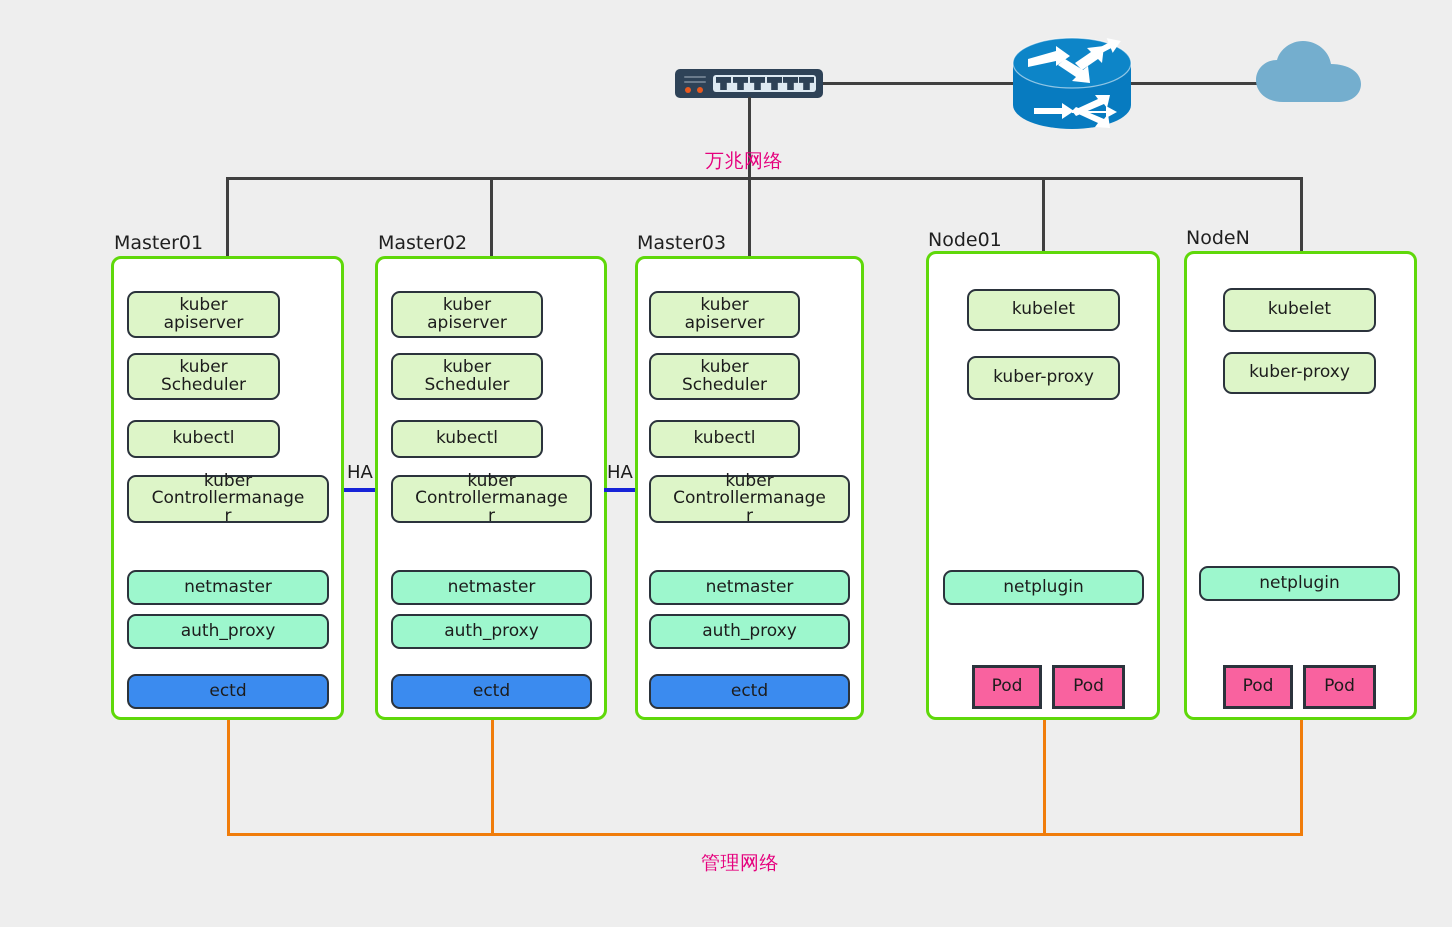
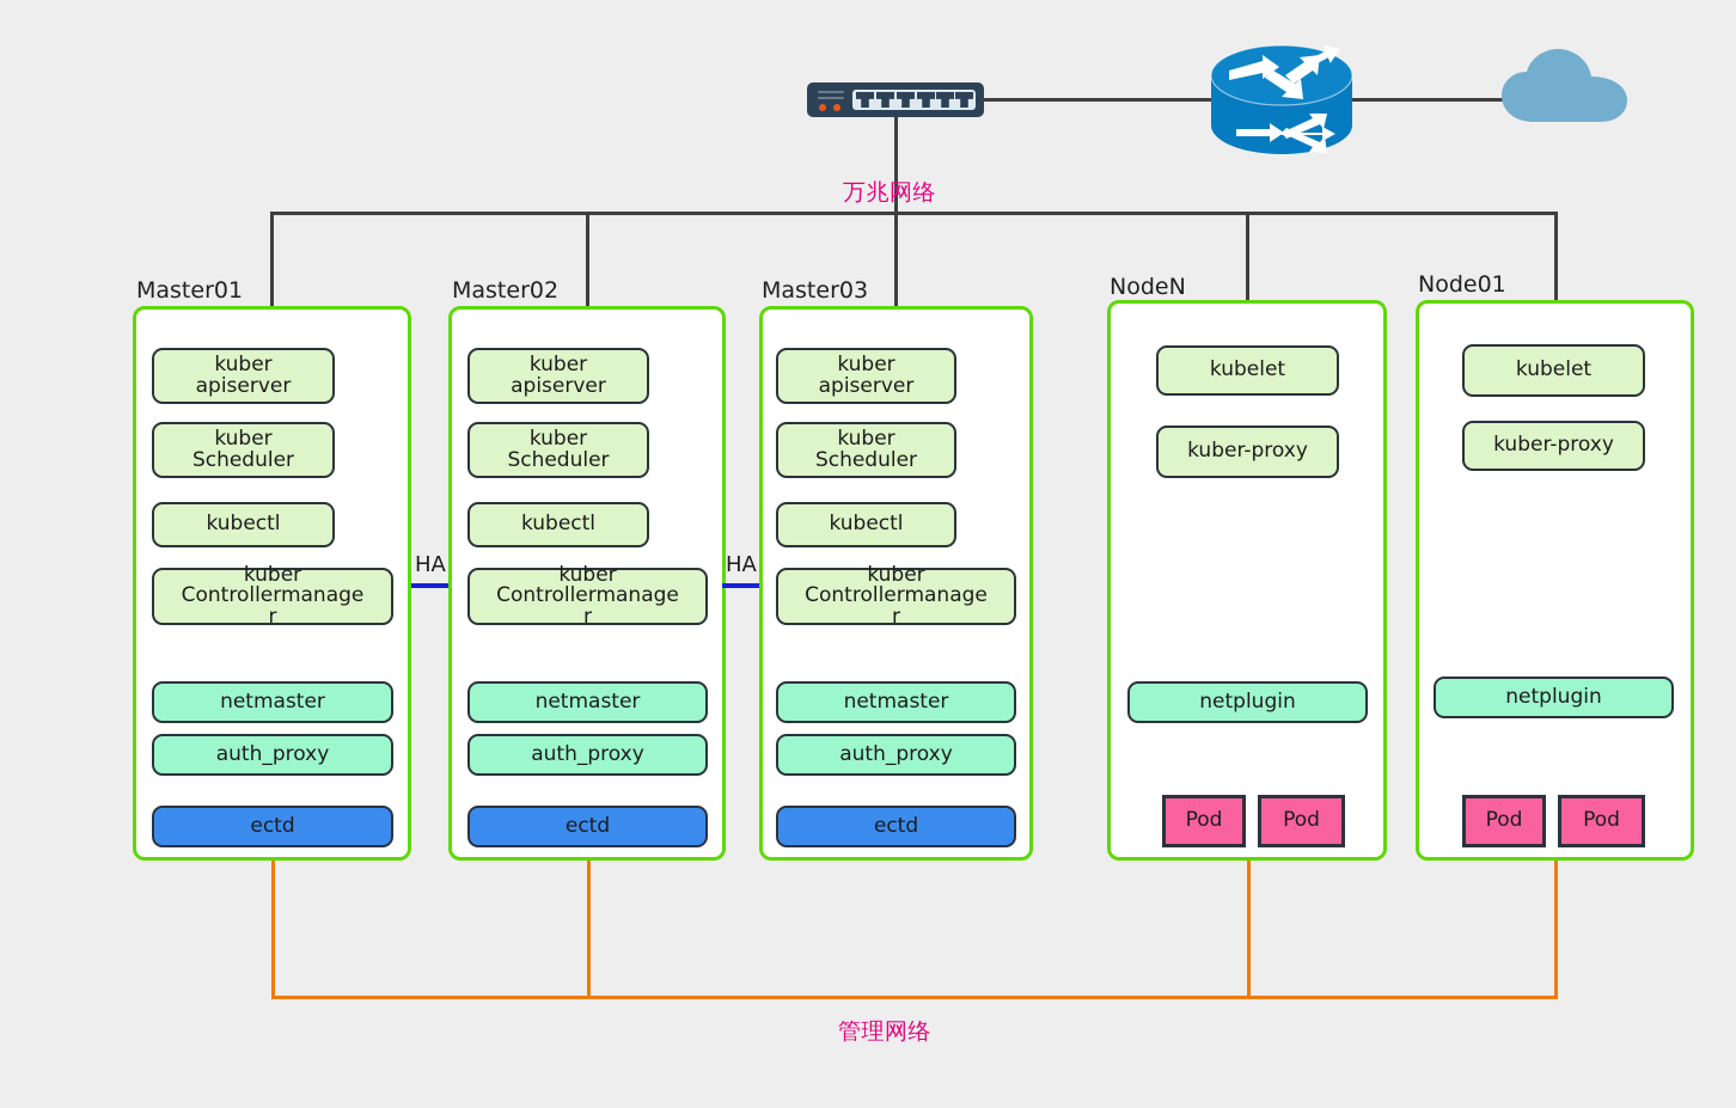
  万兆网络
  Master01
  kuber
  apiserver
  kuber
  Scheduler
  kubectl
  kuber
  Controllermanage
  r
  netmaster
  auth_proxy
  ectd
  HA
  Master02
  kuber
  apiserver
  kuber
  Scheduler
  kubectl
  kuber
  Controllermanage
  r
  netmaster
  auth_proxy
  ectd
  HA
  Master03
  kuber
  apiserver
  kuber
  Scheduler
  kubectl
  kuber
  Controllermanage
  r
  netmaster
  auth_proxy
  ectd
- Node01
+ NodeN
  kubelet
  kuber-proxy
  netplugin
  Pod
  Pod
- NodeN
+ Node01
  kubelet
  kuber-proxy
  netplugin
  Pod
  Pod
  管理网络
